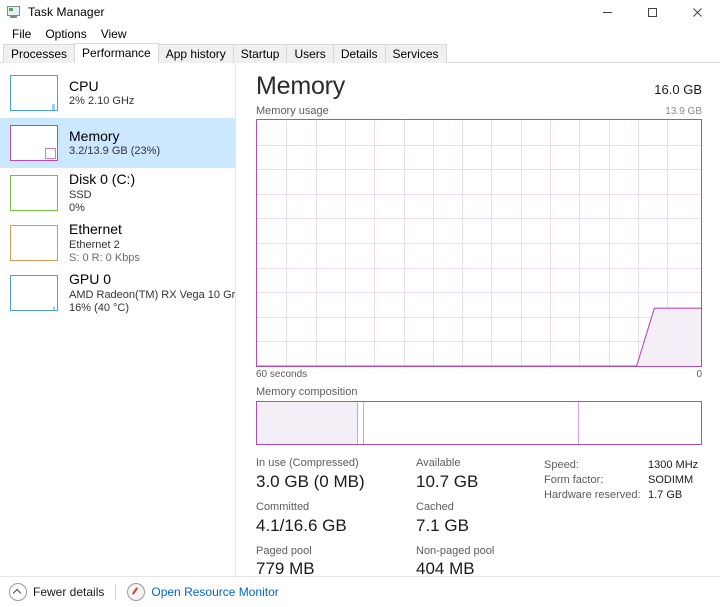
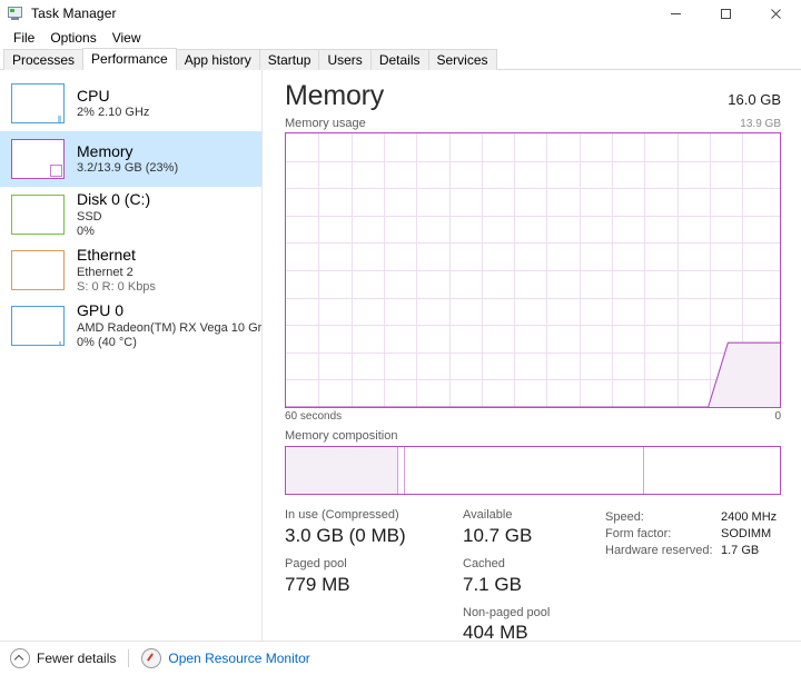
  Task Manager
  File
  Options
  View
  Processes
  Performance
  App history
  Startup
  Users
  Details
  Services
  CPU
  2% 2.10 GHz
  Memory
  3.2/13.9 GB (23%)
  Disk 0 (C:)
  SSD
  0%
  Ethernet
  Ethernet 2
  S: 0 R: 0 Kbps
  GPU 0
  AMD Radeon(TM) RX Vega 10 Gr
- 16% (40 °C)
+ 0% (40 °C)
  Memory
  16.0 GB
  Memory usage
  13.9 GB
  60 seconds
  0
  Memory composition
  In use (Compressed)
  3.0 GB (0 MB)
- Committed
- 4.1/16.6 GB
  Paged pool
  779 MB
  Available
  10.7 GB
  Cached
  7.1 GB
  Non-paged pool
  404 MB
  Speed:
- 1300 MHz
+ 2400 MHz
  Form factor:
  SODIMM
  Hardware reserved:
  1.7 GB
  Fewer details
  Open Resource Monitor
